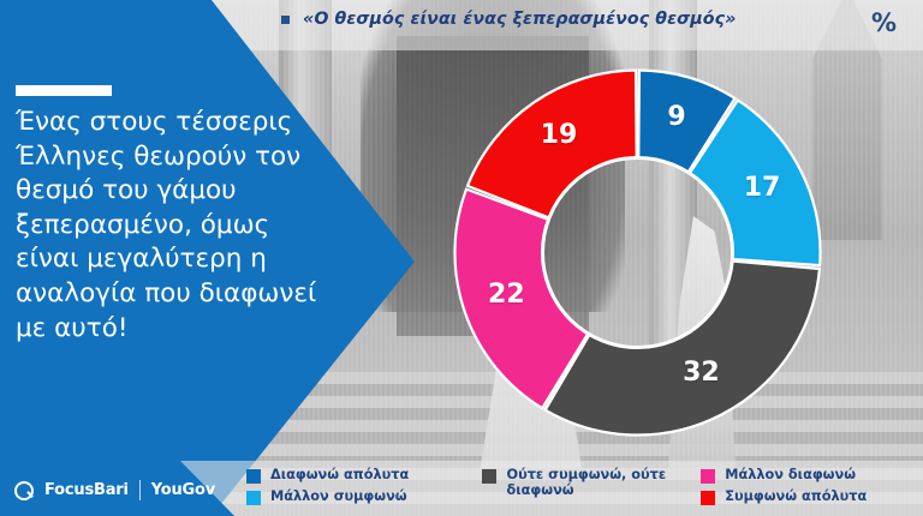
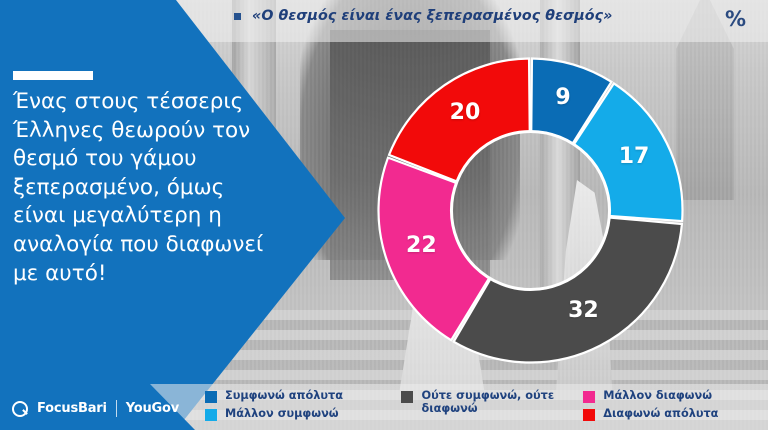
  «Ο θεσμός είναι ένας ξεπερασμένος θεσμός»
  %
  9
  17
  32
  22
- 19
+ 20
  Ένας στους τέσσερις Έλληνες θεωρούν τον θεσμό του γάμου ξεπερασμένο, όμως είναι μεγαλύτερη η αναλογία που διαφωνεί με αυτό!
  FocusBari
  YouGov
- Διαφωνώ απόλυτα
+ Συμφωνώ απόλυτα
  Μάλλον συμφωνώ
  Ούτε συμφωνώ, ούτε διαφωνώ
  Μάλλον διαφωνώ
- Συμφωνώ απόλυτα
+ Διαφωνώ απόλυτα
